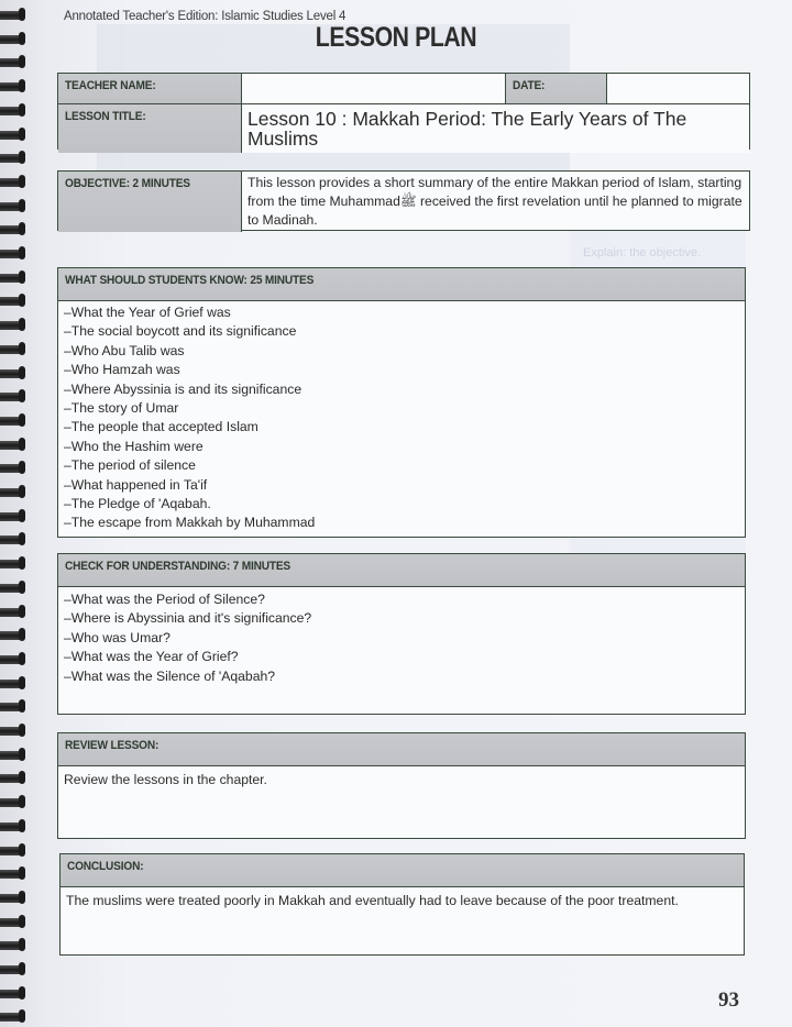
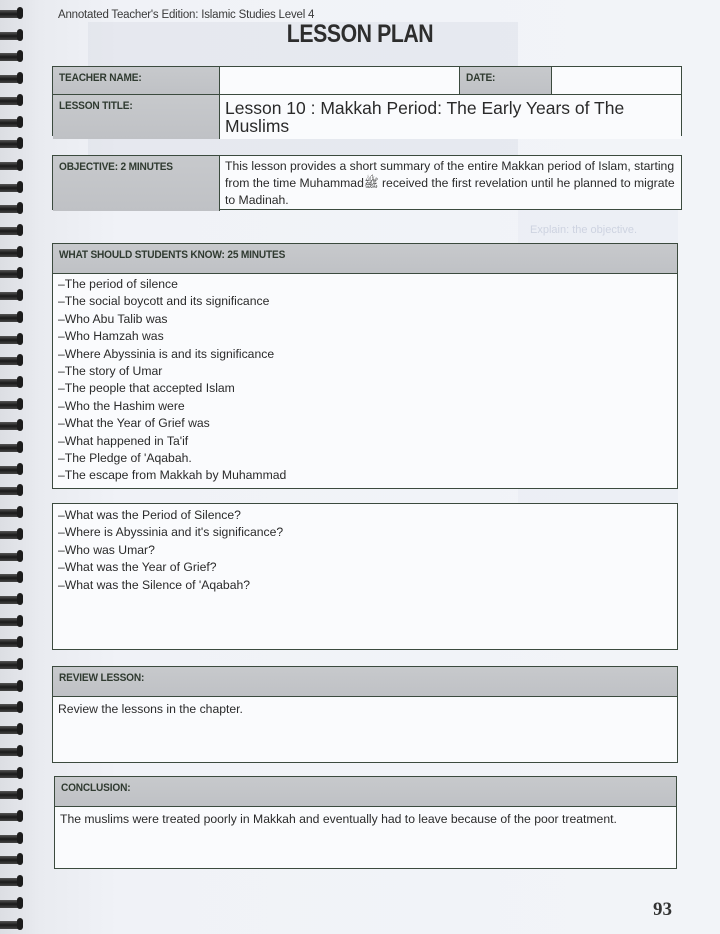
  Explain: the objective.
  Annotated Teacher's Edition: Islamic Studies Level 4
  LESSON PLAN
  TEACHER NAME:
  DATE:
  LESSON TITLE:
  Lesson 10 : Makkah Period: The Early Years of The Muslims
  OBJECTIVE: 2 MINUTES
  This lesson provides a short summary of the entire Makkan period of Islam, starting from the time Muhammadﷺ received the first revelation until he planned to migrate to Madinah.
  WHAT SHOULD STUDENTS KNOW: 25 MINUTES
- –What the Year of Grief was
+ –The period of silence
  –The social boycott and its significance
  –Who Abu Talib was
  –Who Hamzah was
  –Where Abyssinia is and its significance
  –The story of Umar
  –The people that accepted Islam
  –Who the Hashim were
- –The period of silence
+ –What the Year of Grief was
  –What happened in Ta'if
  –The Pledge of 'Aqabah.
  –The escape from Makkah by Muhammad
- CHECK FOR UNDERSTANDING: 7 MINUTES
  –What was the Period of Silence?
  –Where is Abyssinia and it's significance?
  –Who was Umar?
  –What was the Year of Grief?
  –What was the Silence of 'Aqabah?
  REVIEW LESSON:
  Review the lessons in the chapter.
  CONCLUSION:
  The muslims were treated poorly in Makkah and eventually had to leave because of the poor treatment.
  93
